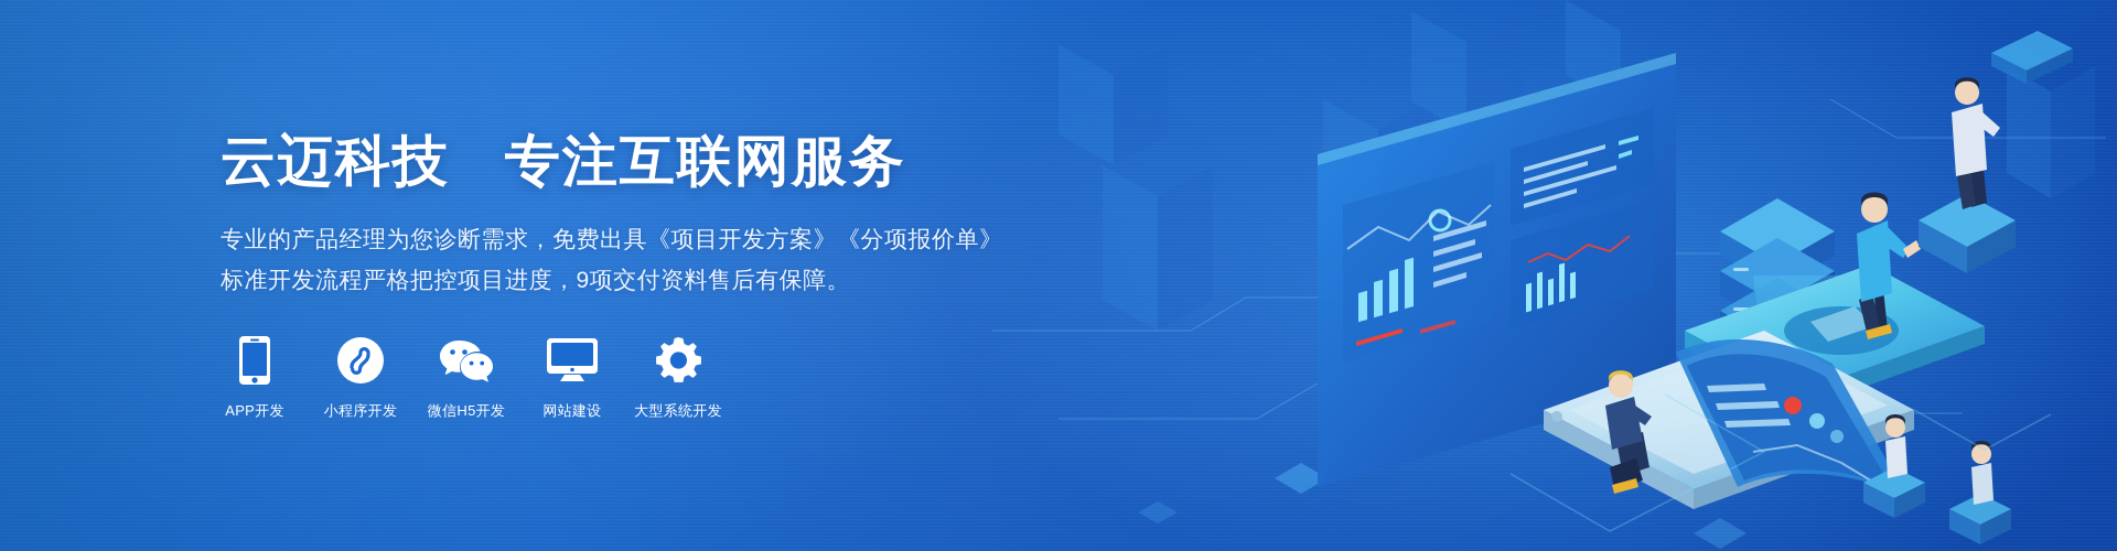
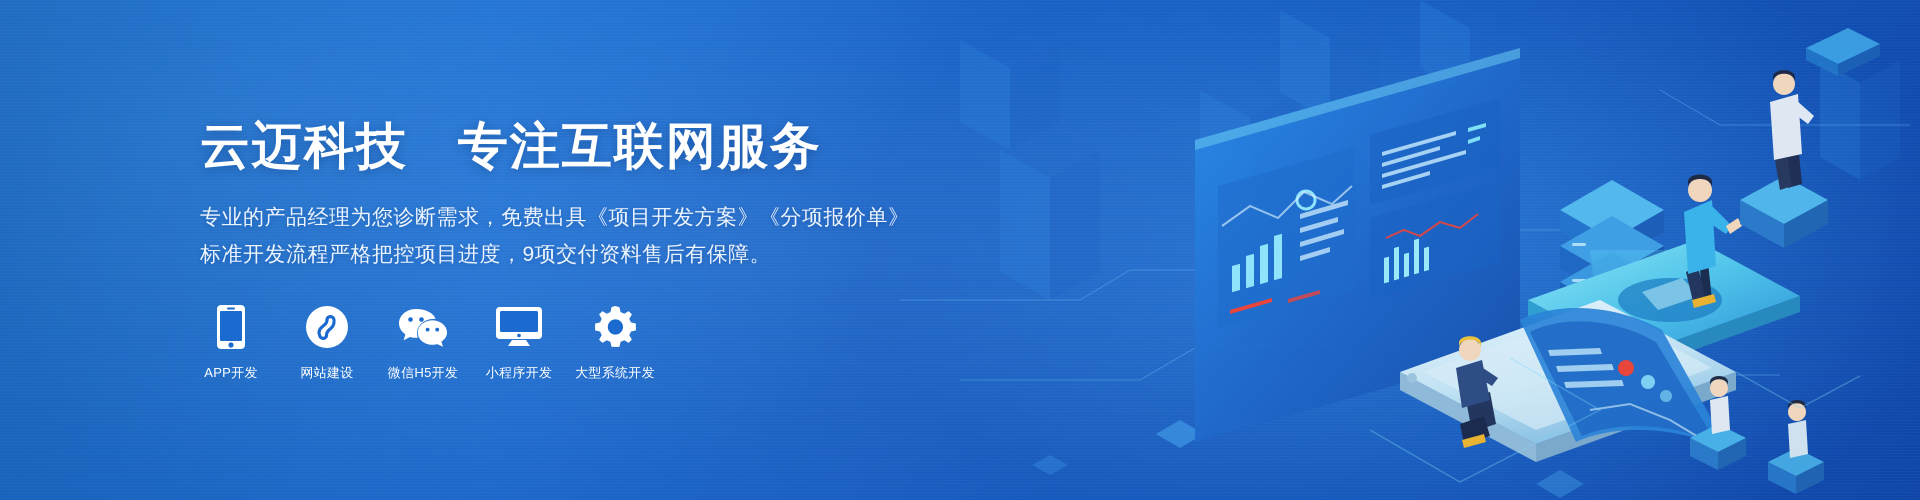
  云迈科技 专注互联网服务
  专业的产品经理为您诊断需求，免费出具《项目开发方案》《分项报价单》
  标准开发流程严格把控项目进度，9项交付资料售后有保障。
  APP开发
- 小程序开发
+ 网站建设
  微信H5开发
- 网站建设
+ 小程序开发
  大型系统开发
